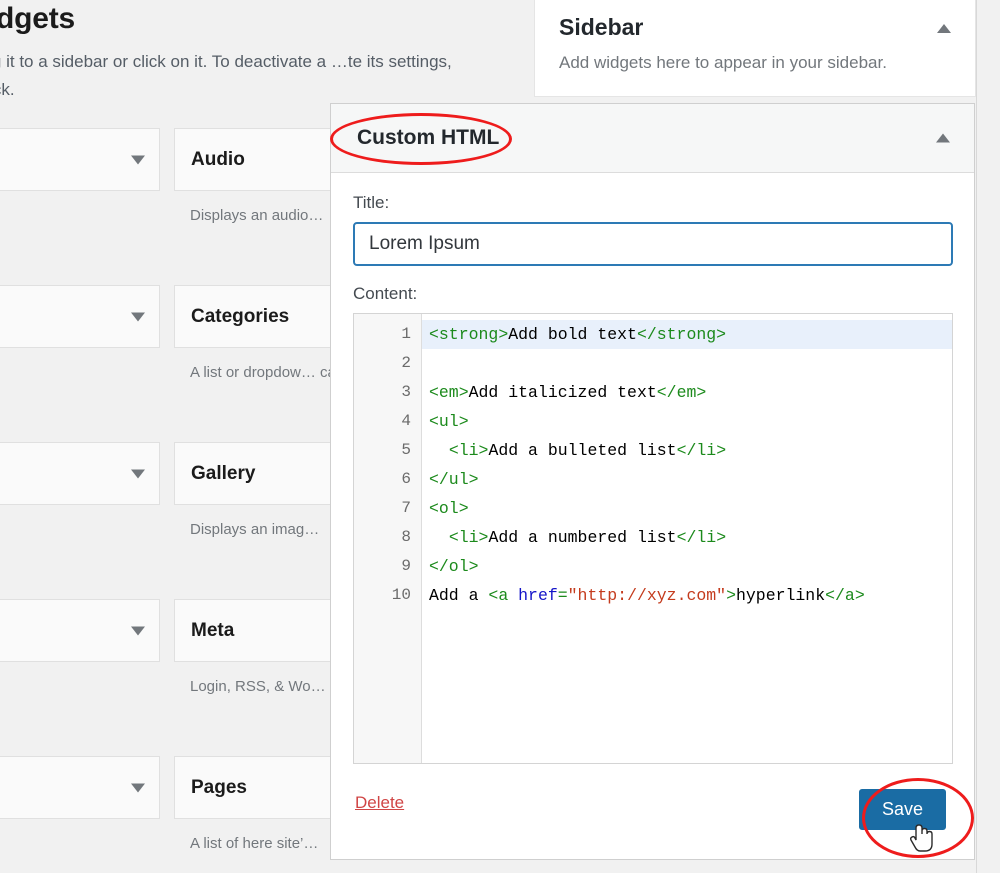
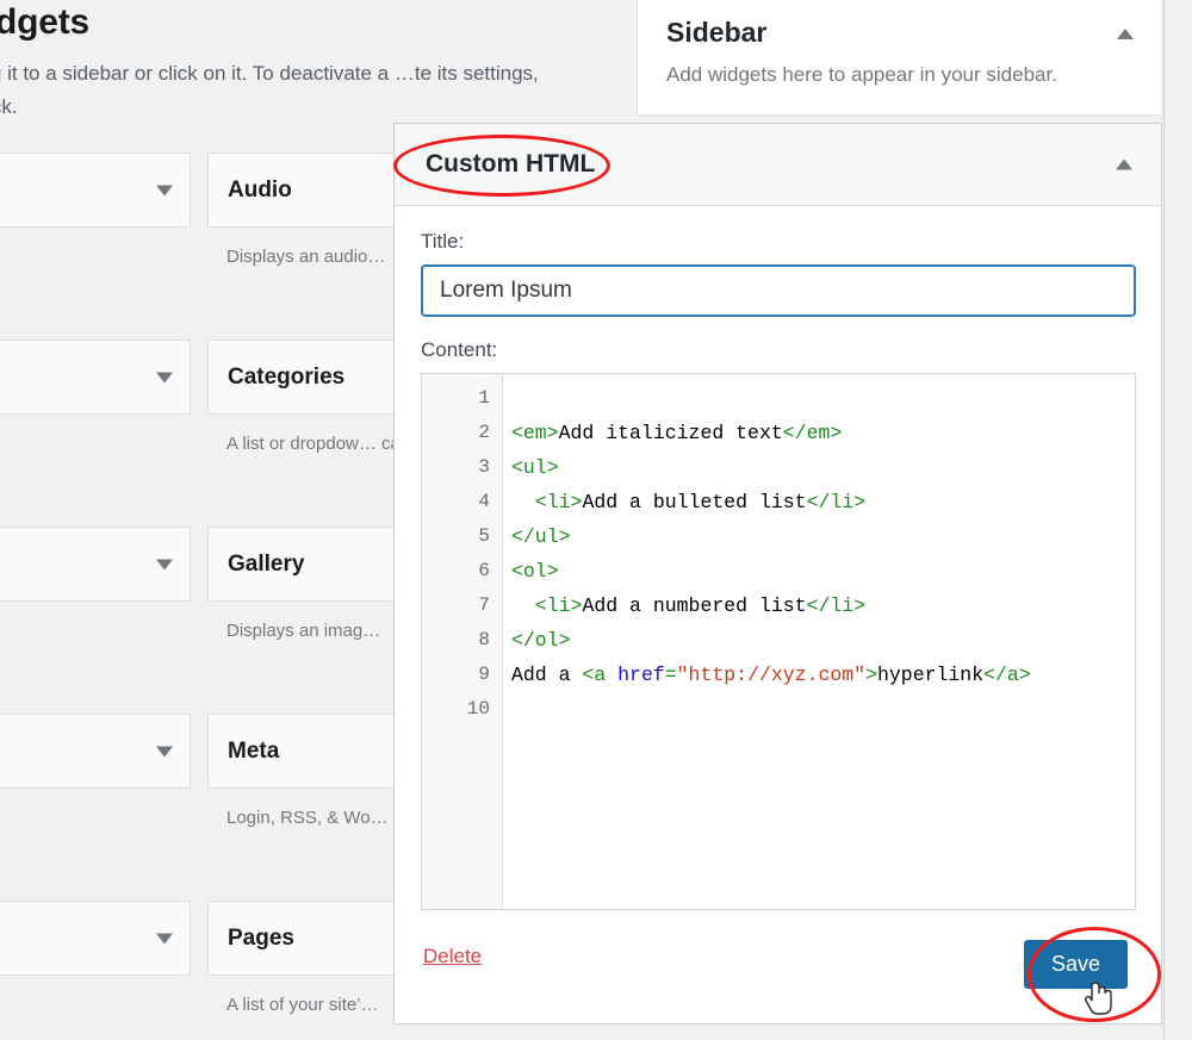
  dgets
  it to a sidebar or click on it. To deactivate a …te its settings, k.
  Audio
  Displays an audio…
  Categories
  Gallery
  Displays an imag…
  Meta
  Login, RSS, & Wo…
  Pages
- A list of here site’…
+ A list of your site’…
  Sidebar
  Add widgets here to appear in your sidebar.
  Custom HTML
  Title:
  Lorem Ipsum
  Content:
  1
  2
  3
  4
  5
  6
  7
  8
  9
  10
- <strong>Add bold text</strong>
  <em>Add italicized text</em>
  <ul>
  <li>Add a bulleted list</li>
  </ul>
  <ol>
  <li>Add a numbered list</li>
  </ol>
  Add a <a href="http://xyz.com">hyperlink</a>
  Delete
  Save
